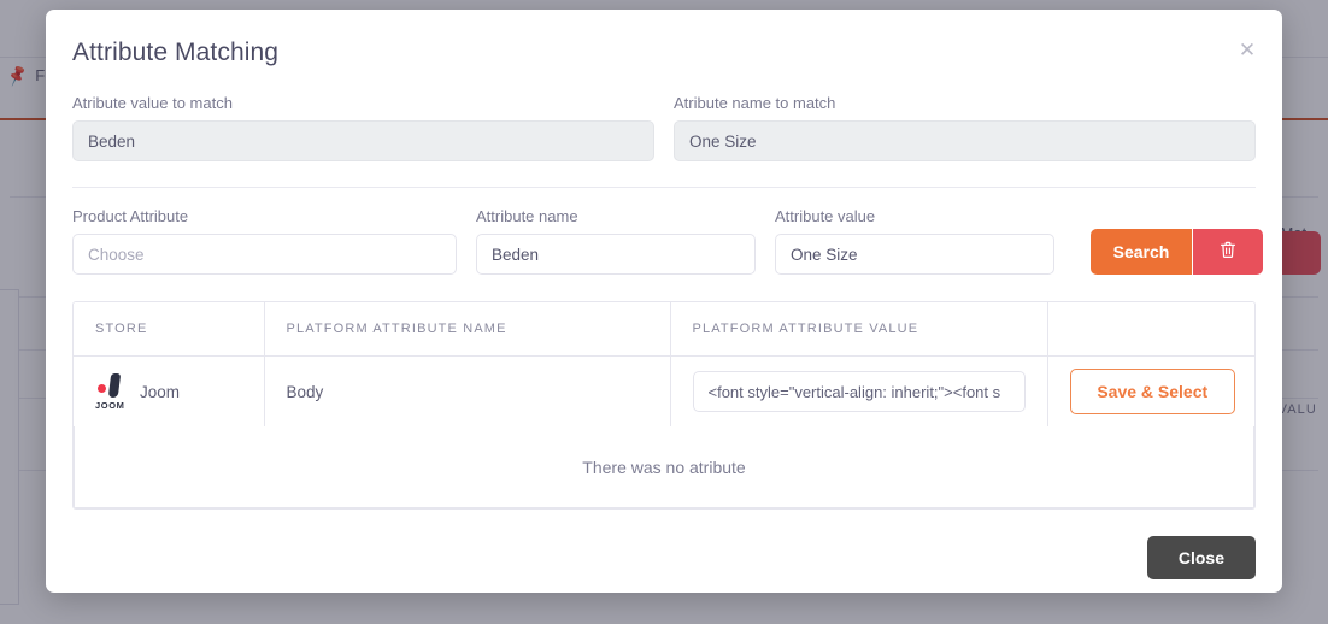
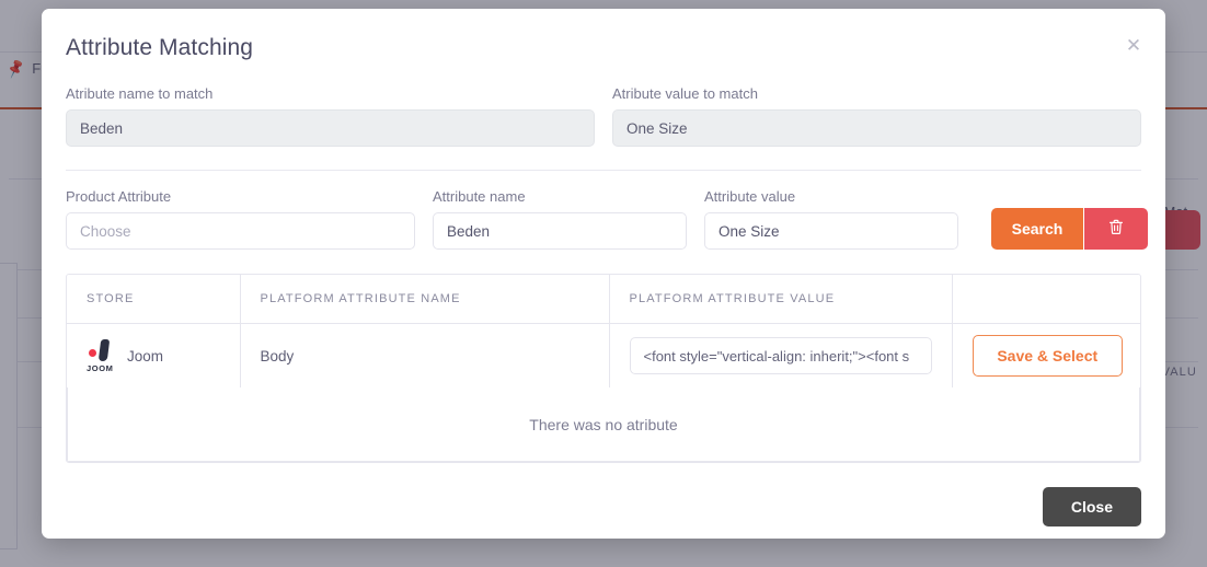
  VALU
  Attribute Matching
  ✕
- Atribute value to match
+ Atribute name to match
  Beden
- Atribute name to match
+ Atribute value to match
  One Size
  Product Attribute
  Choose
  Attribute name
  Beden
  Attribute value
  One Size
  Search
  STORE	PLATFORM ATTRIBUTE NAME	PLATFORM ATTRIBUTE VALUE
  JOOM Joom	Body	<font style="vertical-align: inherit;"><font s	Save & Select
  There was no atribute
  Close
